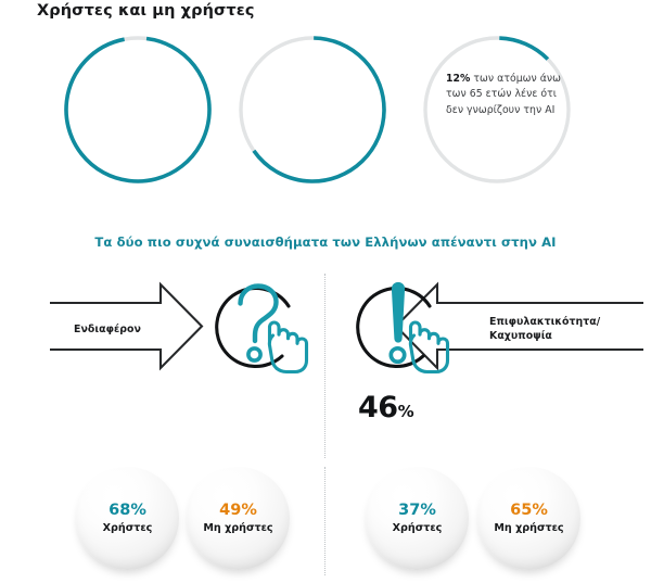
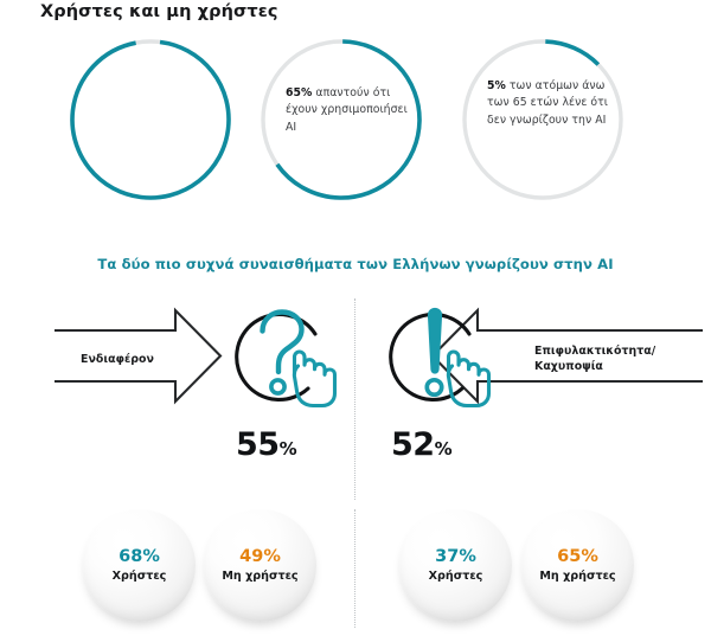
  Χρήστες και μη χρήστες
+ 65% απαντούν ότι έχουν χρησιμοποιήσει AI
- 12% των ατόμων άνω των 65 ετών λένε ότι δεν γνωρίζουν την AI
+ 5% των ατόμων άνω των 65 ετών λένε ότι δεν γνωρίζουν την AI
- Τα δύο πιο συχνά συναισθήματα των Ελλήνων απέναντι στην AI
+ Τα δύο πιο συχνά συναισθήματα των Ελλήνων γνωρίζουν στην AI
  Ενδιαφέρον
  Επιφυλακτικότητα/
  Καχυποψία
+ 55%
- 46%
+ 52%
  68%
  Χρήστες
  49%
  Μη χρήστες
  37%
  Χρήστες
  65%
  Μη χρήστες
